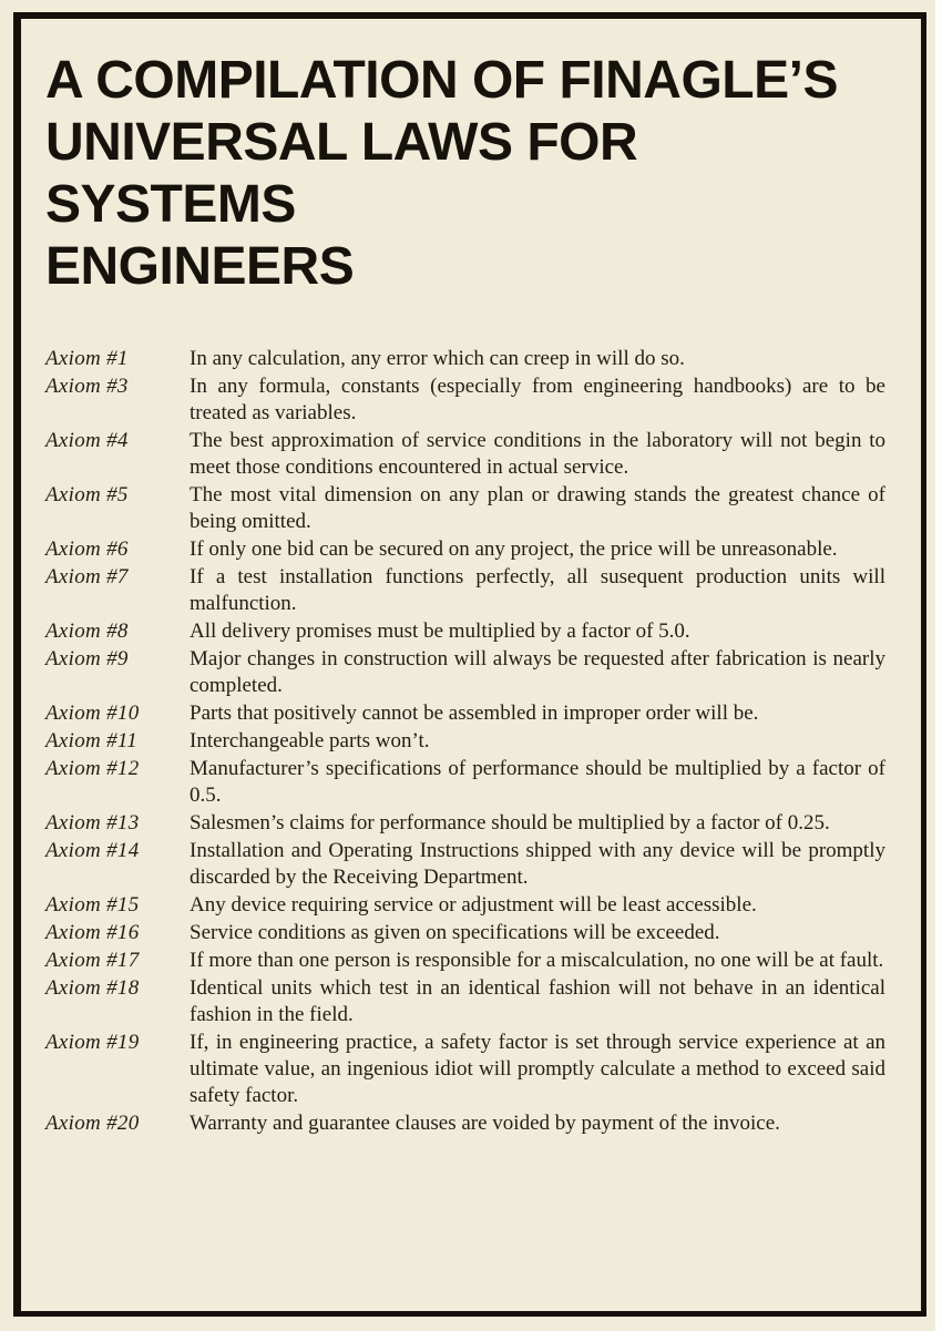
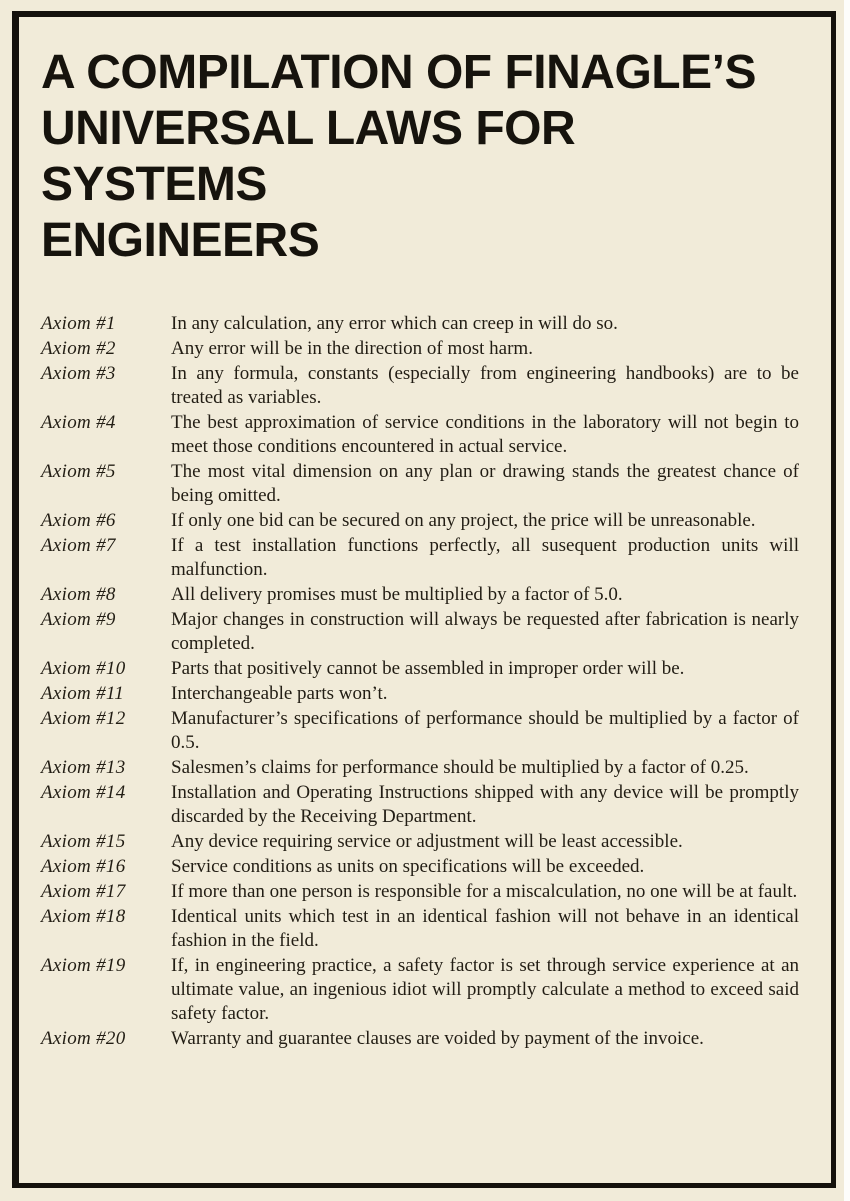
  A COMPILATION OF FINAGLE’S
  UNIVERSAL LAWS FOR SYSTEMS
  ENGINEERS
  Axiom #1
  In any calculation, any error which can creep in will do so.
+ Axiom #2
+ Any error will be in the direction of most harm.
  Axiom #3
  In any formula, constants (especially from engineering handbooks) are to be treated as variables.
  Axiom #4
  The best approximation of service conditions in the laboratory will not begin to meet those conditions encountered in actual service.
  Axiom #5
  The most vital dimension on any plan or drawing stands the greatest chance of being omitted.
  Axiom #6
  If only one bid can be secured on any project, the price will be unreasonable.
  Axiom #7
  If a test installation functions perfectly, all susequent production units will malfunction.
  Axiom #8
  All delivery promises must be multiplied by a factor of 5.0.
  Axiom #9
  Major changes in construction will always be requested after fabrication is nearly completed.
  Axiom #10
  Parts that positively cannot be assembled in improper order will be.
  Axiom #11
  Interchangeable parts won’t.
  Axiom #12
  Manufacturer’s specifications of performance should be multiplied by a factor of 0.5.
  Axiom #13
  Salesmen’s claims for performance should be multiplied by a factor of 0.25.
  Axiom #14
  Installation and Operating Instructions shipped with any device will be promptly discarded by the Receiving Department.
  Axiom #15
  Any device requiring service or adjustment will be least accessible.
  Axiom #16
- Service conditions as given on specifications will be exceeded.
+ Service conditions as units on specifications will be exceeded.
  Axiom #17
  If more than one person is responsible for a miscalculation, no one will be at fault.
  Axiom #18
  Identical units which test in an identical fashion will not behave in an identical fashion in the field.
  Axiom #19
  If, in engineering practice, a safety factor is set through service experience at an ultimate value, an ingenious idiot will promptly calculate a method to exceed said safety factor.
  Axiom #20
  Warranty and guarantee clauses are voided by payment of the invoice.
